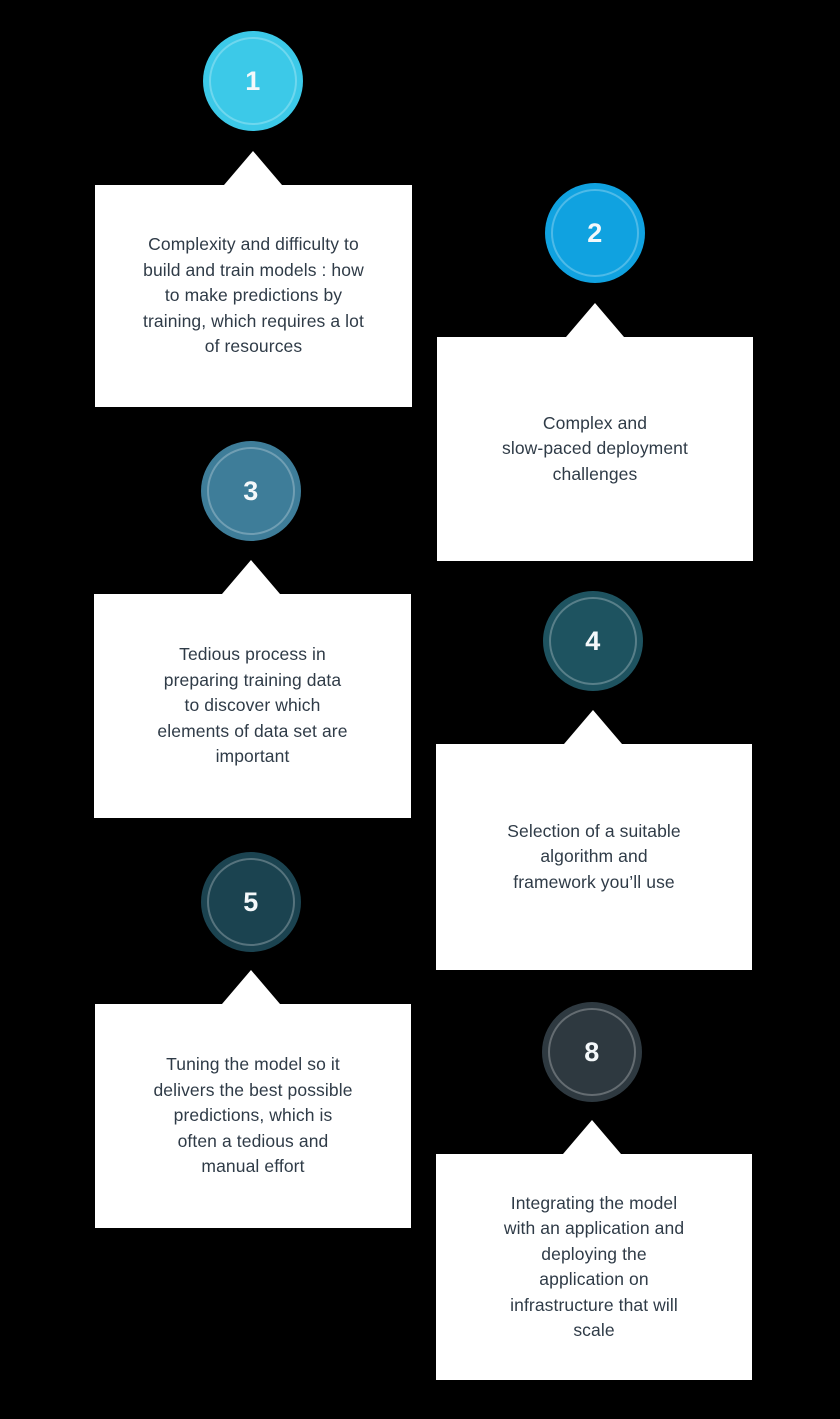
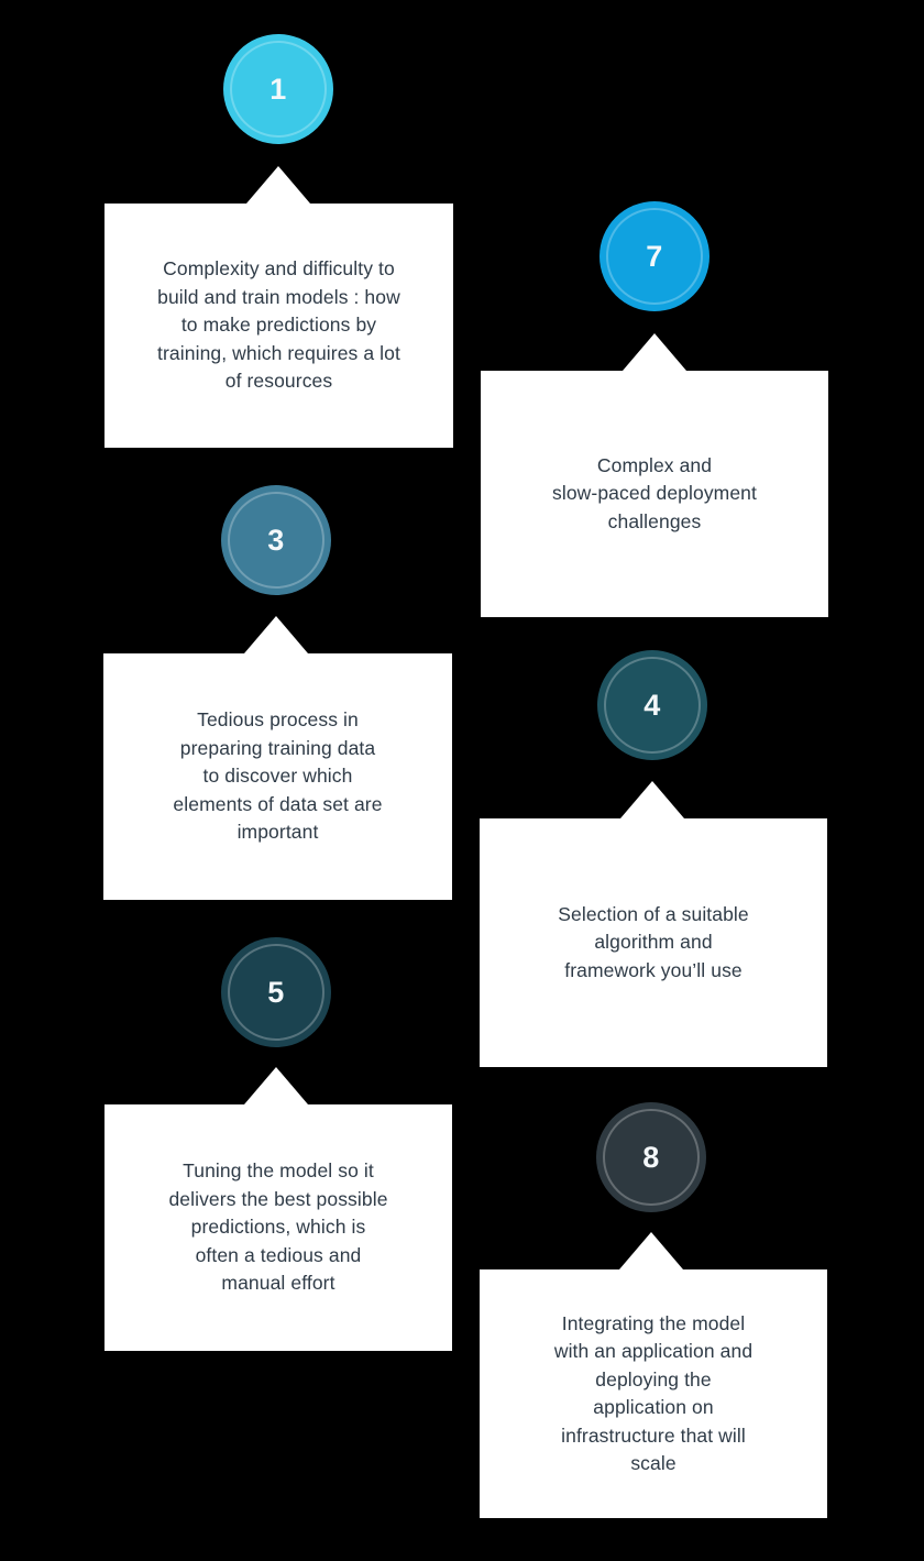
  1
  Complexity and difficulty to
  build and train models : how
  to make predictions by
  training, which requires a lot
  of resources
- 2
+ 7
  Complex and
  slow-paced deployment
  challenges
  3
  Tedious process in
  preparing training data
  to discover which
  elements of data set are
  important
  4
  Selection of a suitable
  algorithm and
  framework you’ll use
  5
  Tuning the model so it
  delivers the best possible
  predictions, which is
  often a tedious and
  manual effort
  8
  Integrating the model
  with an application and
  deploying the
  application on
  infrastructure that will
  scale
